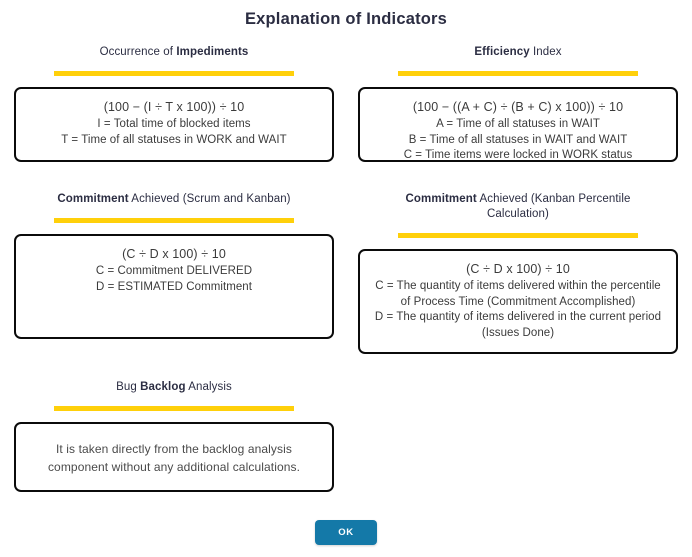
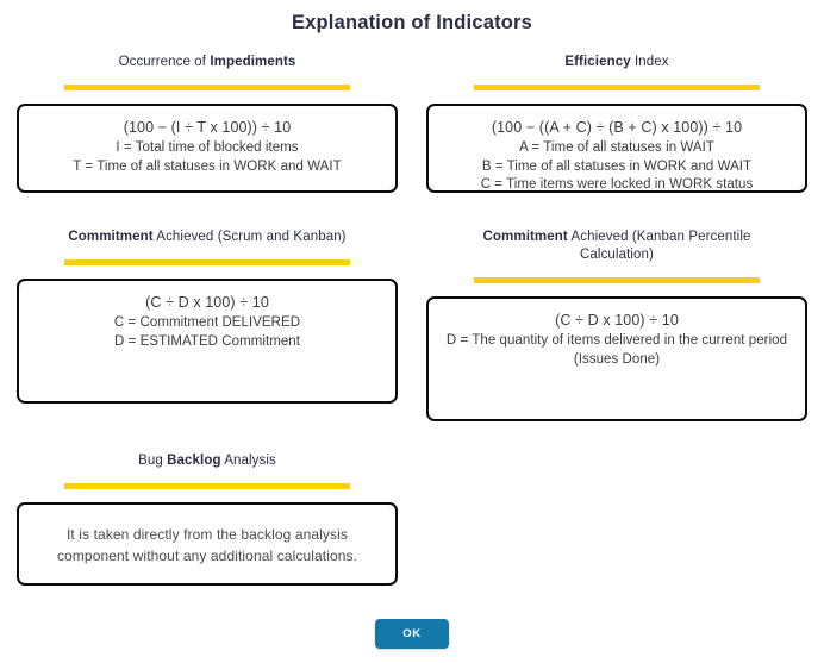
  Explanation of Indicators
  Occurrence of Impediments
  (100 − (I ÷ T x 100)) ÷ 10
  I = Total time of blocked items
  T = Time of all statuses in WORK and WAIT
  Efficiency Index
  (100 − ((A + C) ÷ (B + C) x 100)) ÷ 10
  A = Time of all statuses in WAIT
- B = Time of all statuses in WAIT and WAIT
+ B = Time of all statuses in WORK and WAIT
  C = Time items were locked in WORK status
  Commitment Achieved (Scrum and Kanban)
  (C ÷ D x 100) ÷ 10
  C = Commitment DELIVERED
  D = ESTIMATED Commitment
  Commitment Achieved (Kanban Percentile Calculation)
  (C ÷ D x 100) ÷ 10
- C = The quantity of items delivered within the percentile of Process Time (Commitment Accomplished)
  D = The quantity of items delivered in the current period (Issues Done)
  Bug Backlog Analysis
  It is taken directly from the backlog analysis component without any additional calculations.
  OK
